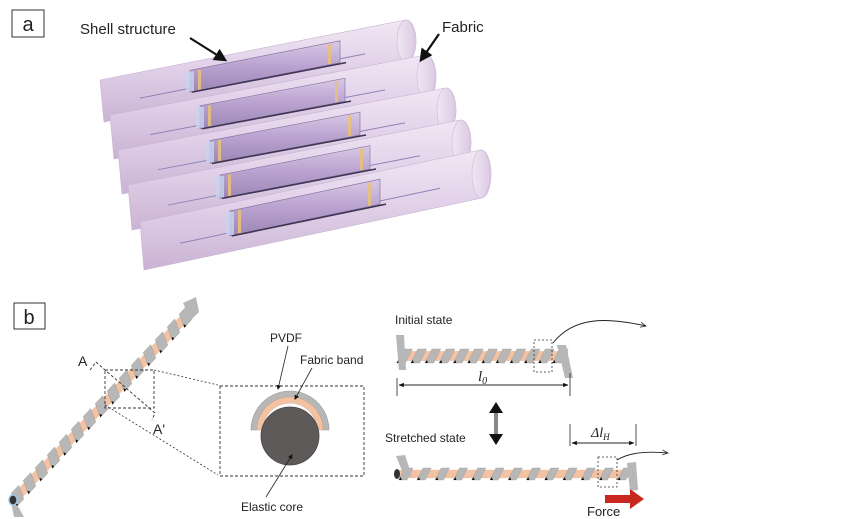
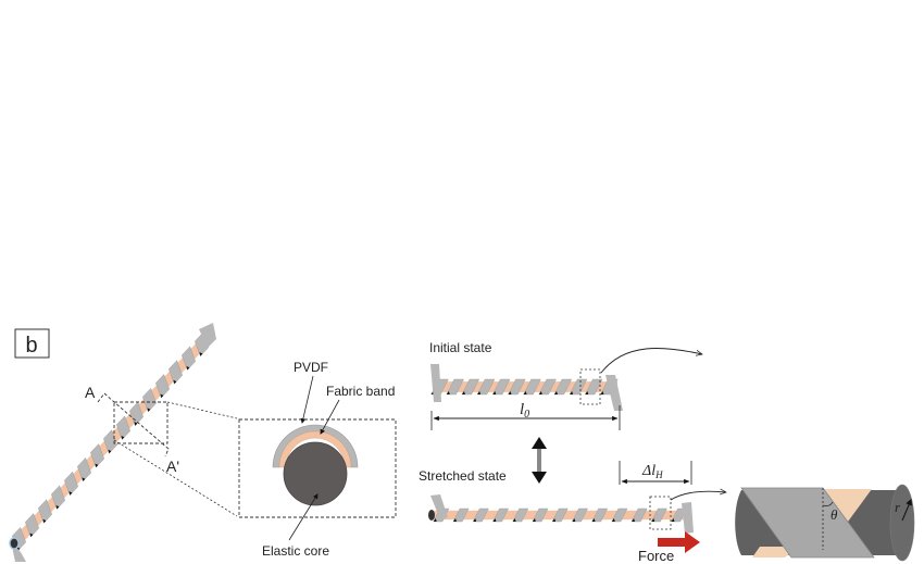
- a
- Shell structure
- Fabric
  b
  A
  A'
  PVDF
  Fabric band
  Elastic core
  Initial state
  l0
  Stretched state
  ΔlH
  Force
+ θ
+ r
